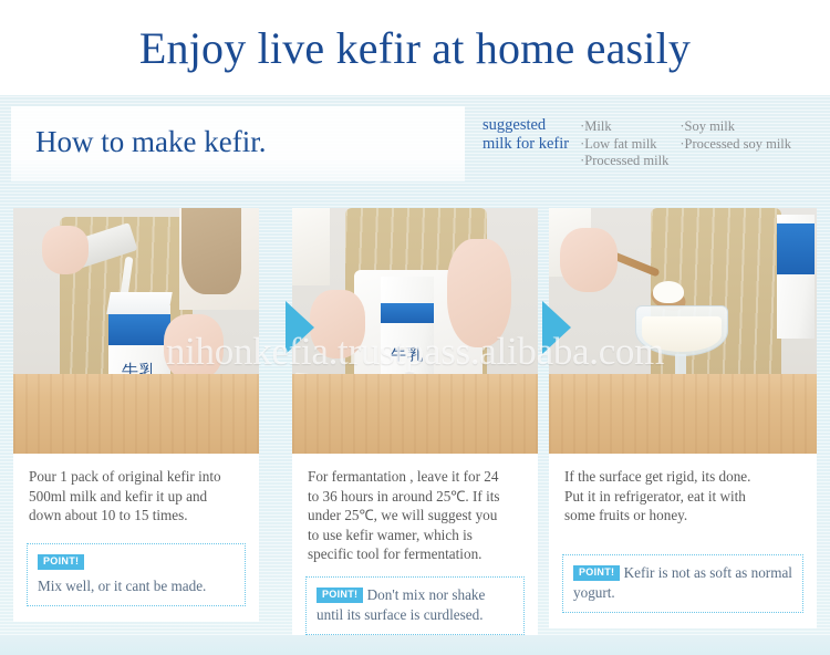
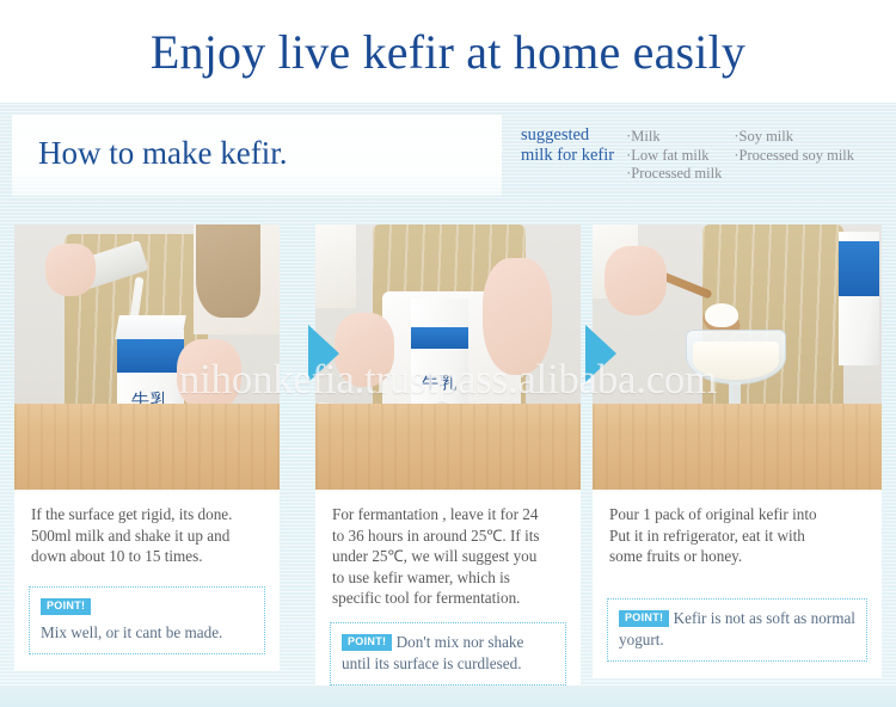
  Enjoy live kefir at home easily
  How to make kefir.
  suggested
  milk for kefir
  ·Milk
  ·Low fat milk
  ·Processed milk
  ·Soy milk
  ·Processed soy milk
  牛乳
- Pour 1 pack of original kefir into
+ If the surface get rigid, its done.
- 500ml milk and kefir it up and
+ 500ml milk and shake it up and
  down about 10 to 15 times.
  POINT!
  Mix well, or it cant be made.
  牛乳
  For fermantation , leave it for 24
  to 36 hours in around 25℃. If its
  under 25℃, we will suggest you
  to use kefir wamer, which is
  specific tool for fermentation.
  POINT! Don't mix nor shake until its surface is curdlesed.
- If the surface get rigid, its done.
+ Pour 1 pack of original kefir into
  Put it in refrigerator, eat it with
  some fruits or honey.
  POINT! Kefir is not as soft as normal yogurt.
  nihonkefia.trustpass.alibaba.com
